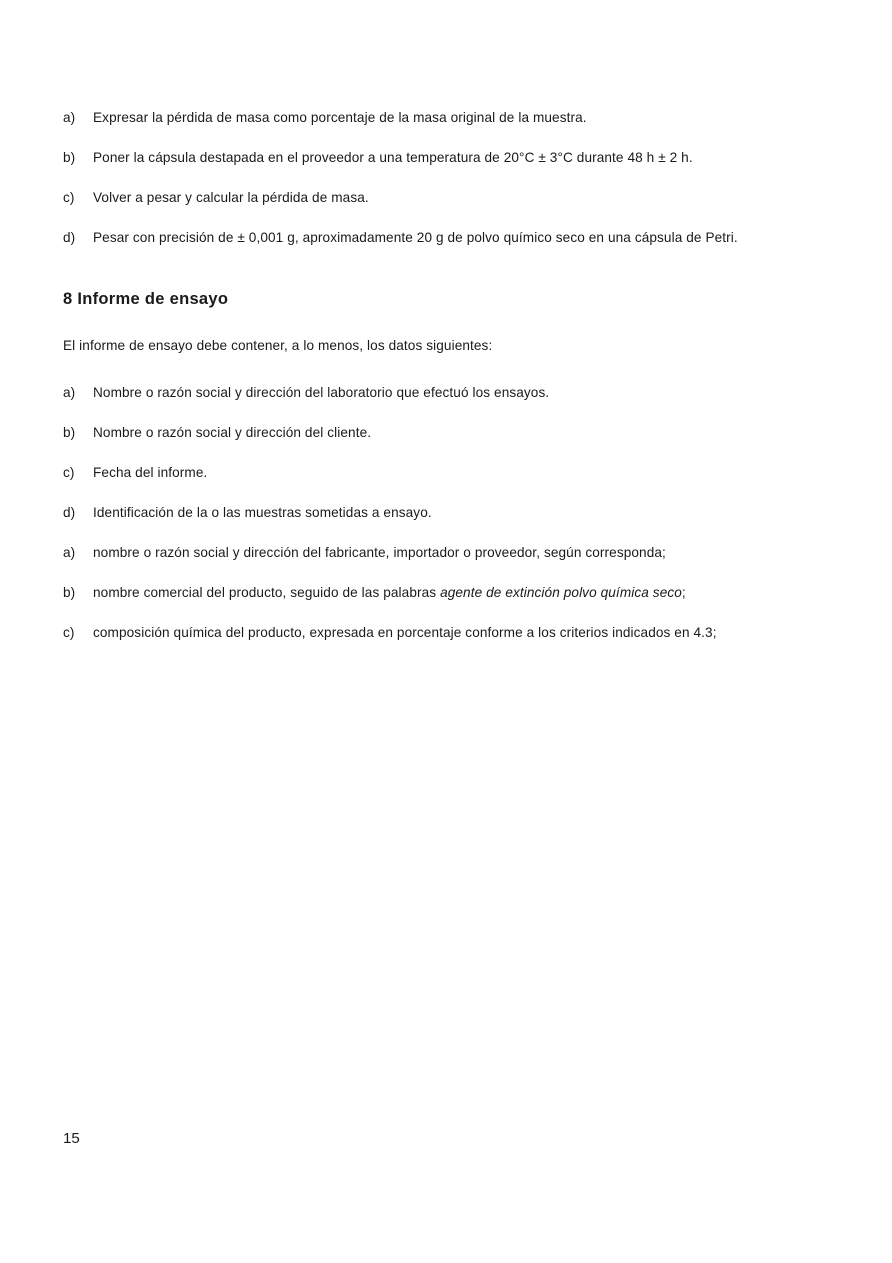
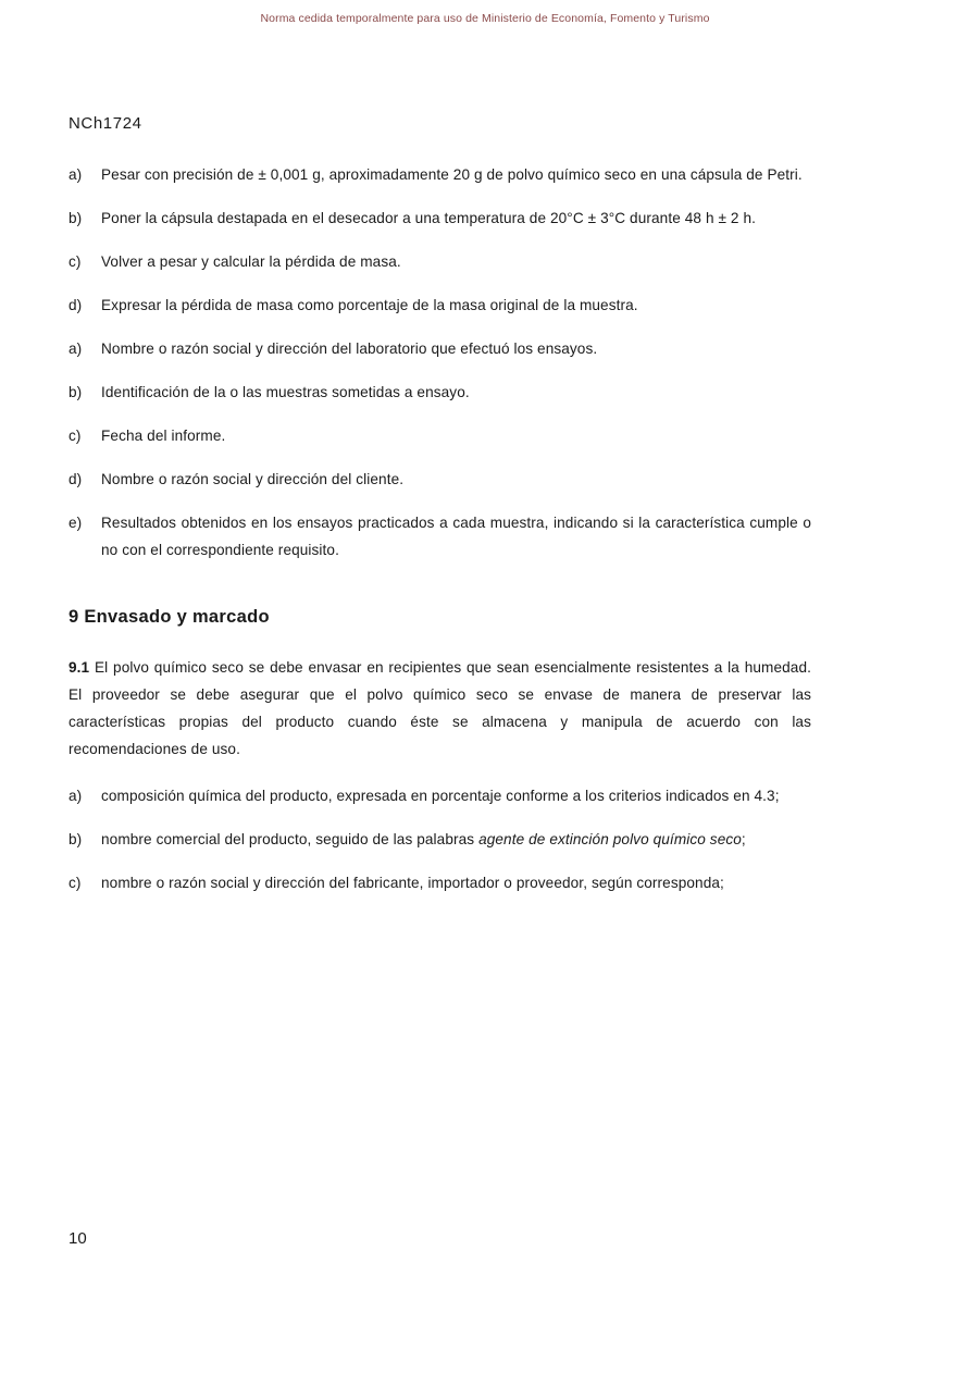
+ Norma cedida temporalmente para uso de Ministerio de Economía, Fomento y Turismo
+ NCh1724
  a)
- Expresar la pérdida de masa como porcentaje de la masa original de la muestra.
+ Pesar con precisión de ± 0,001 g, aproximadamente 20 g de polvo químico seco en una cápsula de Petri.
  b)
- Poner la cápsula destapada en el proveedor a una temperatura de 20°C ± 3°C durante 48 h ± 2 h.
+ Poner la cápsula destapada en el desecador a una temperatura de 20°C ± 3°C durante 48 h ± 2 h.
  c)
  Volver a pesar y calcular la pérdida de masa.
  d)
- Pesar con precisión de ± 0,001 g, aproximadamente 20 g de polvo químico seco en una cápsula de Petri.
+ Expresar la pérdida de masa como porcentaje de la masa original de la muestra.
- 8 Informe de ensayo
- El informe de ensayo debe contener, a lo menos, los datos siguientes:
  a)
  Nombre o razón social y dirección del laboratorio que efectuó los ensayos.
  b)
- Nombre o razón social y dirección del cliente.
+ Identificación de la o las muestras sometidas a ensayo.
  c)
  Fecha del informe.
  d)
- Identificación de la o las muestras sometidas a ensayo.
+ Nombre o razón social y dirección del cliente.
+ e)
+ Resultados obtenidos en los ensayos practicados a cada muestra, indicando si la característica cumple o no con el correspondiente requisito.
+ 9 Envasado y marcado
+ 9.1 El polvo químico seco se debe envasar en recipientes que sean esencialmente resistentes a la humedad. El proveedor se debe asegurar que el polvo químico seco se envase de manera de preservar las características propias del producto cuando éste se almacena y manipula de acuerdo con las recomendaciones de uso.
  a)
- nombre o razón social y dirección del fabricante, importador o proveedor, según corresponda;
+ composición química del producto, expresada en porcentaje conforme a los criterios indicados en 4.3;
  b)
- nombre comercial del producto, seguido de las palabras agente de extinción polvo química seco;
+ nombre comercial del producto, seguido de las palabras agente de extinción polvo químico seco;
  c)
- composición química del producto, expresada en porcentaje conforme a los criterios indicados en 4.3;
+ nombre o razón social y dirección del fabricante, importador o proveedor, según corresponda;
- 15
+ 10
